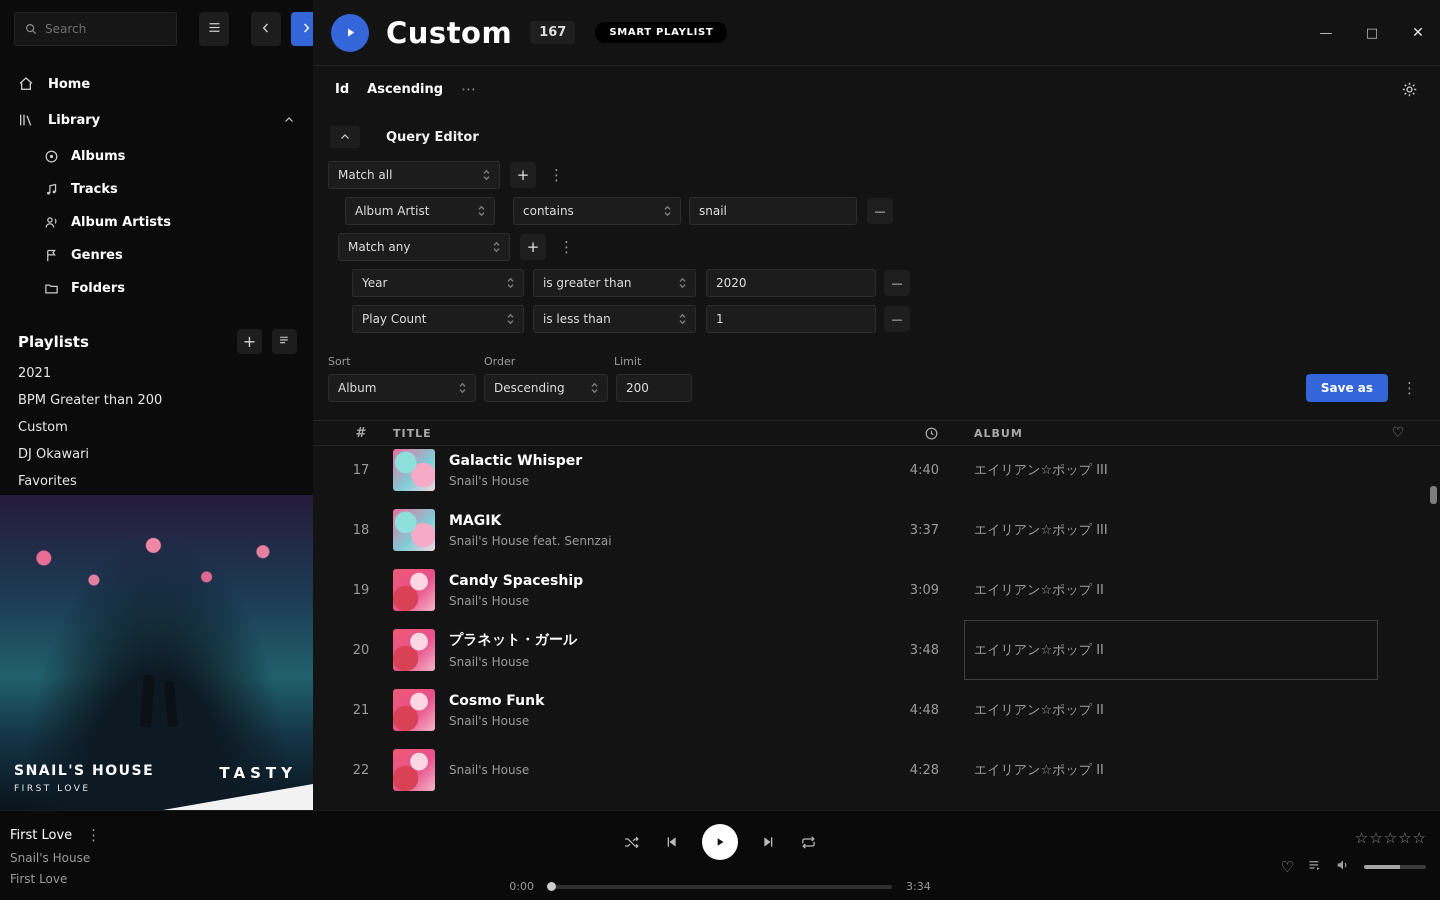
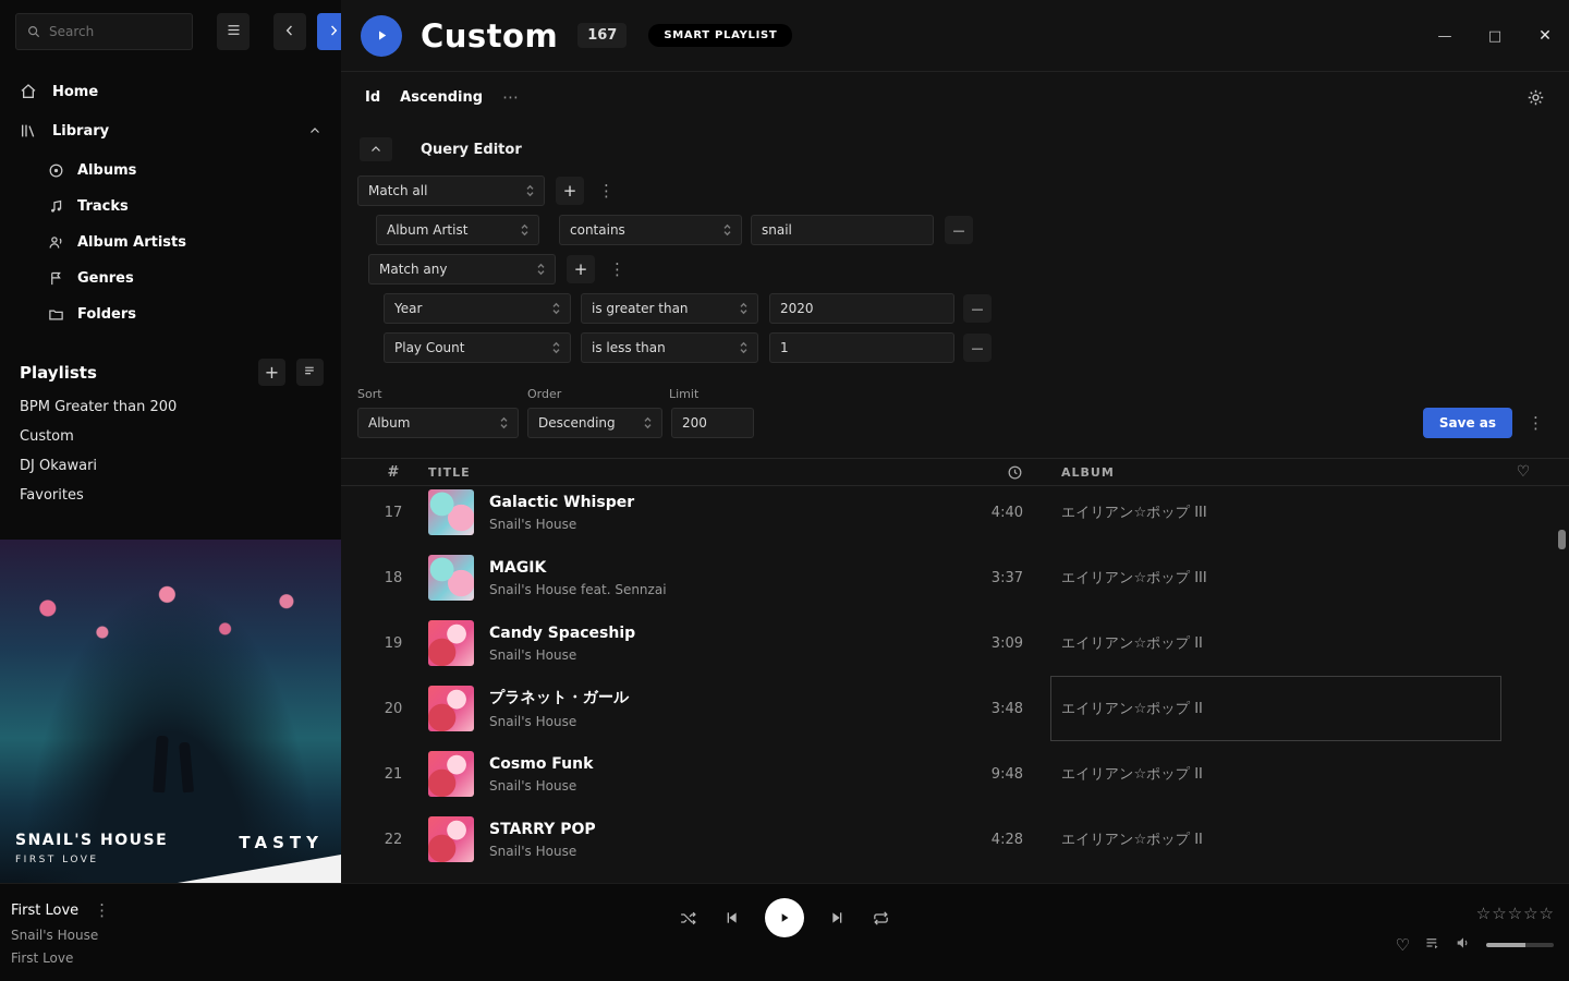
  Search
  Home
  Library
  Albums
  Tracks
  Album Artists
  Genres
  Folders
  Playlists
  +
- 2021
  BPM Greater than 200
  Custom
  DJ Okawari
  Favorites
  SNAIL'S HOUSE
  FIRST LOVE
  TASTY
  Custom
  167
  SMART PLAYLIST
  —
  □
  ✕
  Id
  Ascending
  ⋯
  Query Editor
  Match all
  +
  ⋮
  Album Artist
  contains
  snail
  —
  Match any
  +
  ⋮
  Year
  is greater than
  2020
  —
  Play Count
  is less than
  1
  —
  Sort
  Order
  Limit
  Album
  Descending
  200
  Save as
  ⋮
  #
  TITLE
  ALBUM
  ♡
  17
  Galactic Whisper
  Snail's House
  4:40
  エイリアン☆ポップ III
  18
  MAGIK
  Snail's House feat. Sennzai
  3:37
  エイリアン☆ポップ III
  19
  Candy Spaceship
  Snail's House
  3:09
  エイリアン☆ポップ II
  20
  プラネット・ガール
  Snail's House
  3:48
  エイリアン☆ポップ II
  21
  Cosmo Funk
  Snail's House
- 4:48
+ 9:48
  エイリアン☆ポップ II
  22
+ STARRY POP
  Snail's House
  4:28
  エイリアン☆ポップ II
  First Love
  ⋮
  Snail's House
  First Love
- 0:00
- 3:34
  ☆
  ☆
  ☆
  ☆
  ☆
  ♡
